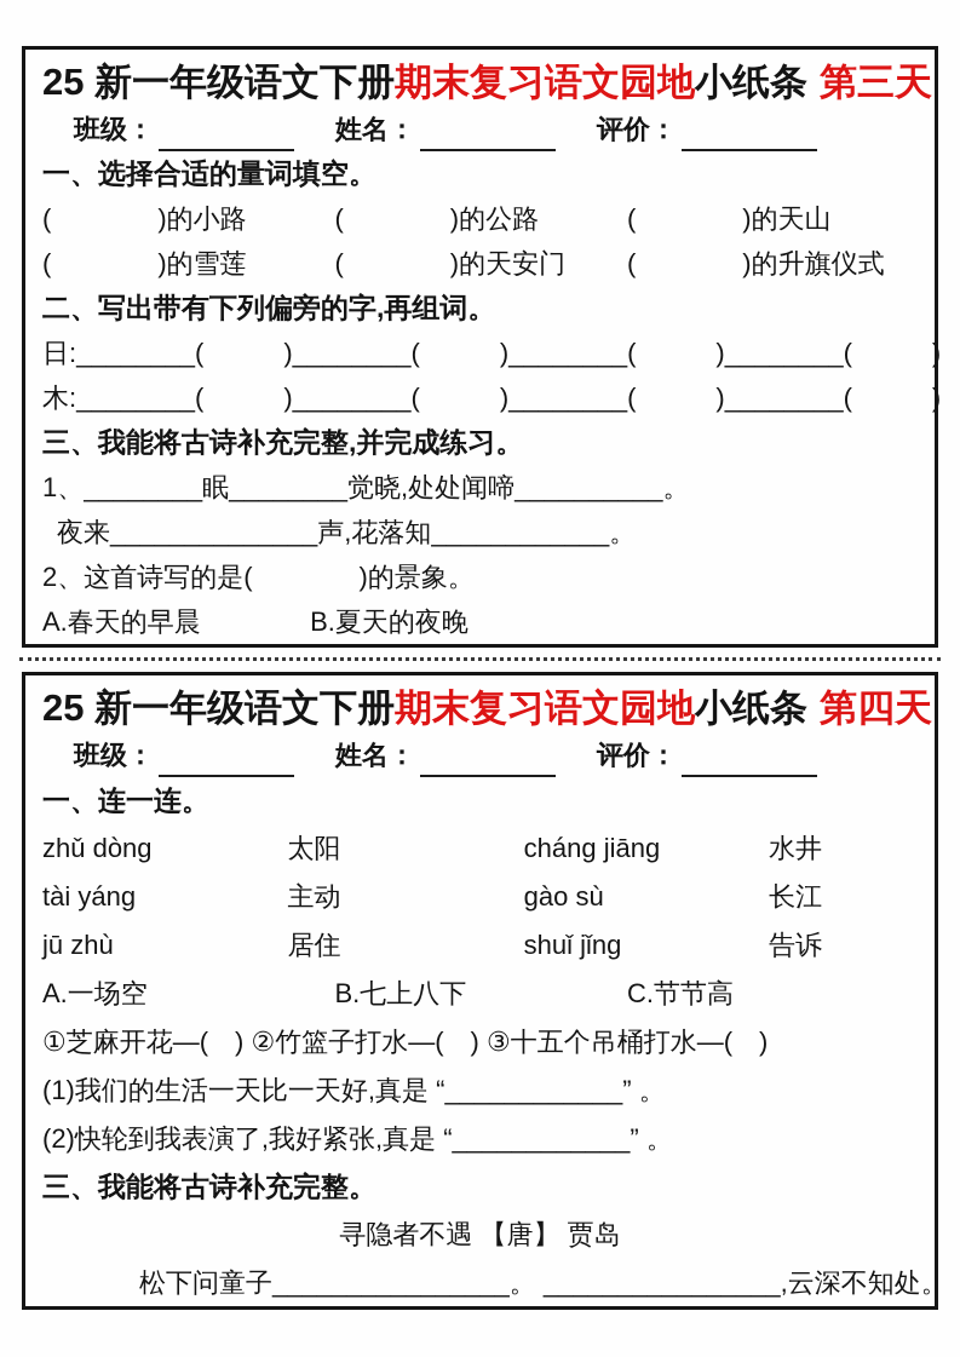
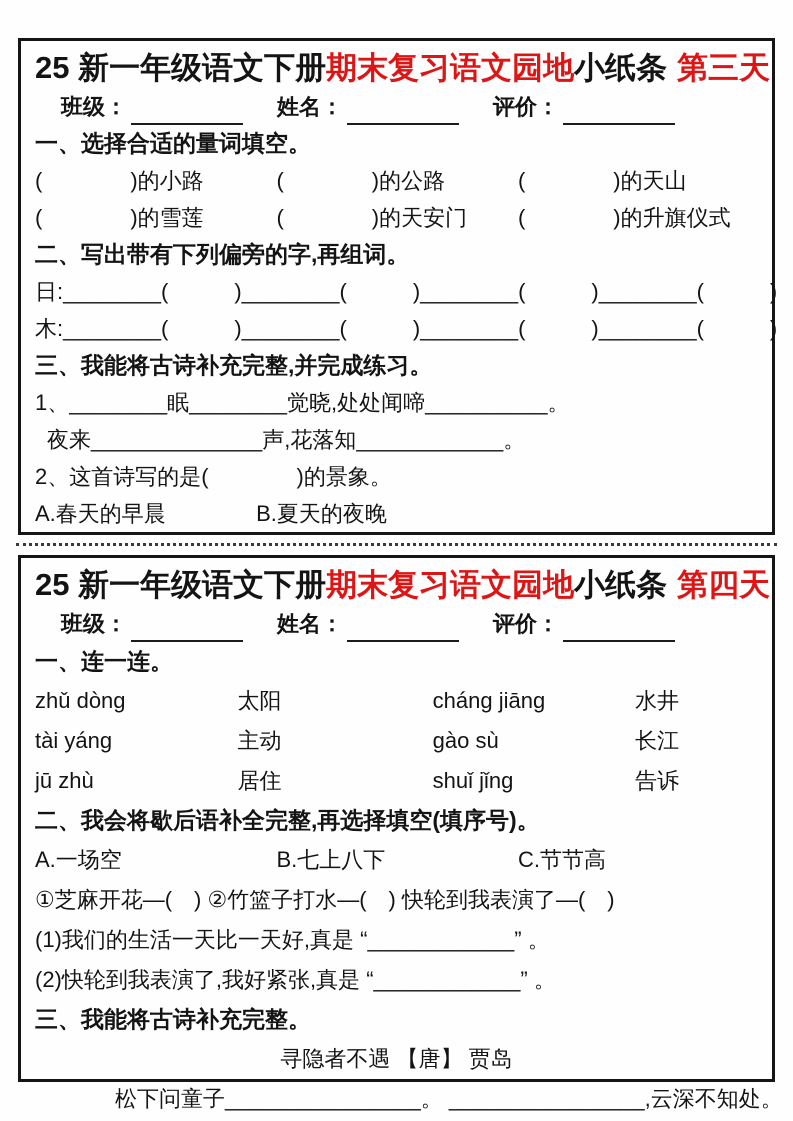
  25 新一年级语文下册期末复习语文园地小纸条 第三天
  班级：
  姓名：
  评价：
  一、选择合适的量词填空。
  ( )的小路
  ( )的公路
  ( )的天山
  ( )的雪莲
  ( )的天安门
  ( )的升旗仪式
  二、写出带有下列偏旁的字,再组词。
  日:________( )________( )________( )________( )
  木:________( )________( )________( )________( )
  三、我能将古诗补充完整,并完成练习。
  1、________眠________觉晓,处处闻啼__________。
  夜来______________声,花落知____________。
  2、这首诗写的是( )的景象。
  A.春天的早晨 B.夏天的夜晚
  25 新一年级语文下册期末复习语文园地小纸条 第四天
  班级：
  姓名：
  评价：
  一、连一连。
  zhǔ dòng
  太阳
  cháng jiāng
  水井
  tài yáng
  主动
  gào sù
  长江
  jū zhù
  居住
  shuǐ jǐng
  告诉
+ 二、我会将歇后语补全完整,再选择填空(填序号)。
  A.一场空
  B.七上八下
  C.节节高
- ①芝麻开花—( ) ②竹篮子打水—( ) ③十五个吊桶打水—( )
+ ①芝麻开花—( ) ②竹篮子打水—( ) 快轮到我表演了—( )
  (1)我们的生活一天比一天好,真是 “____________” 。
  (2)快轮到我表演了,我好紧张,真是 “____________” 。
  三、我能将古诗补充完整。
  寻隐者不遇 【唐】 贾岛
  松下问童子________________。 ________________,云深不知处。
